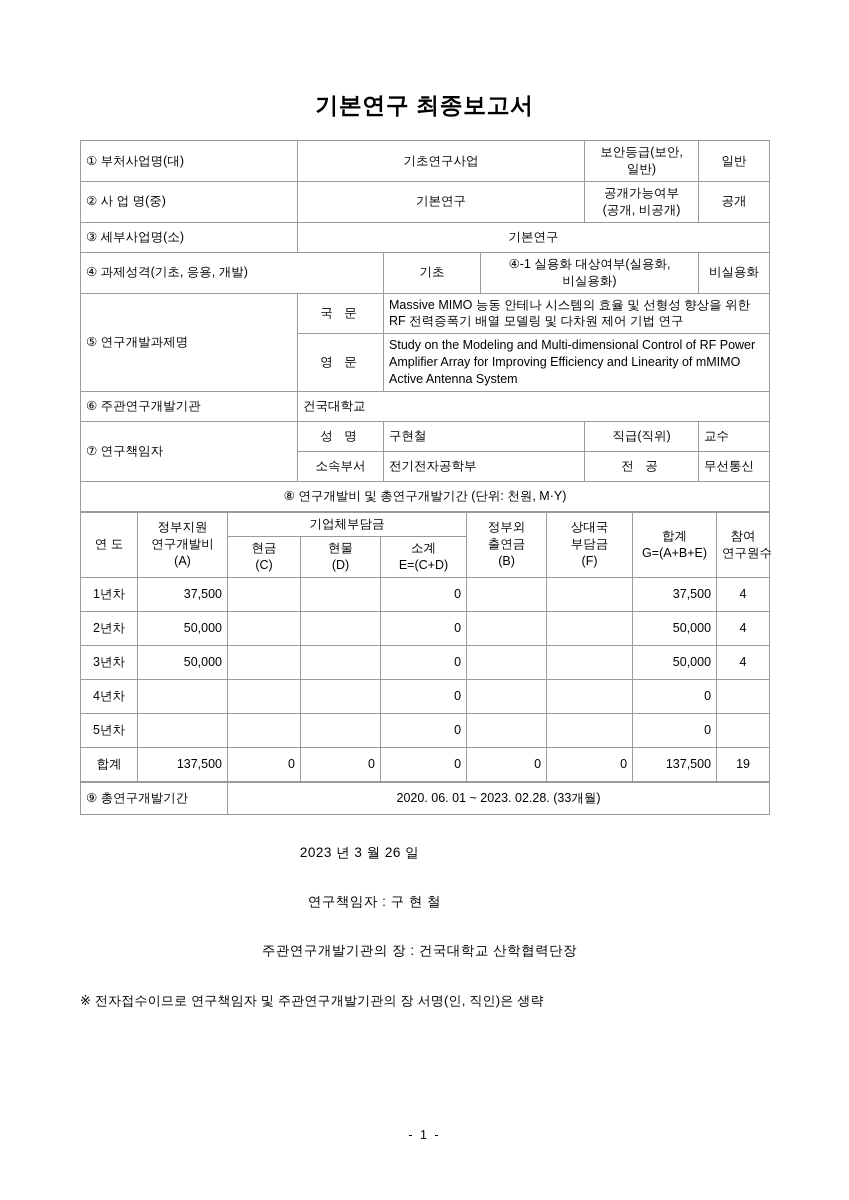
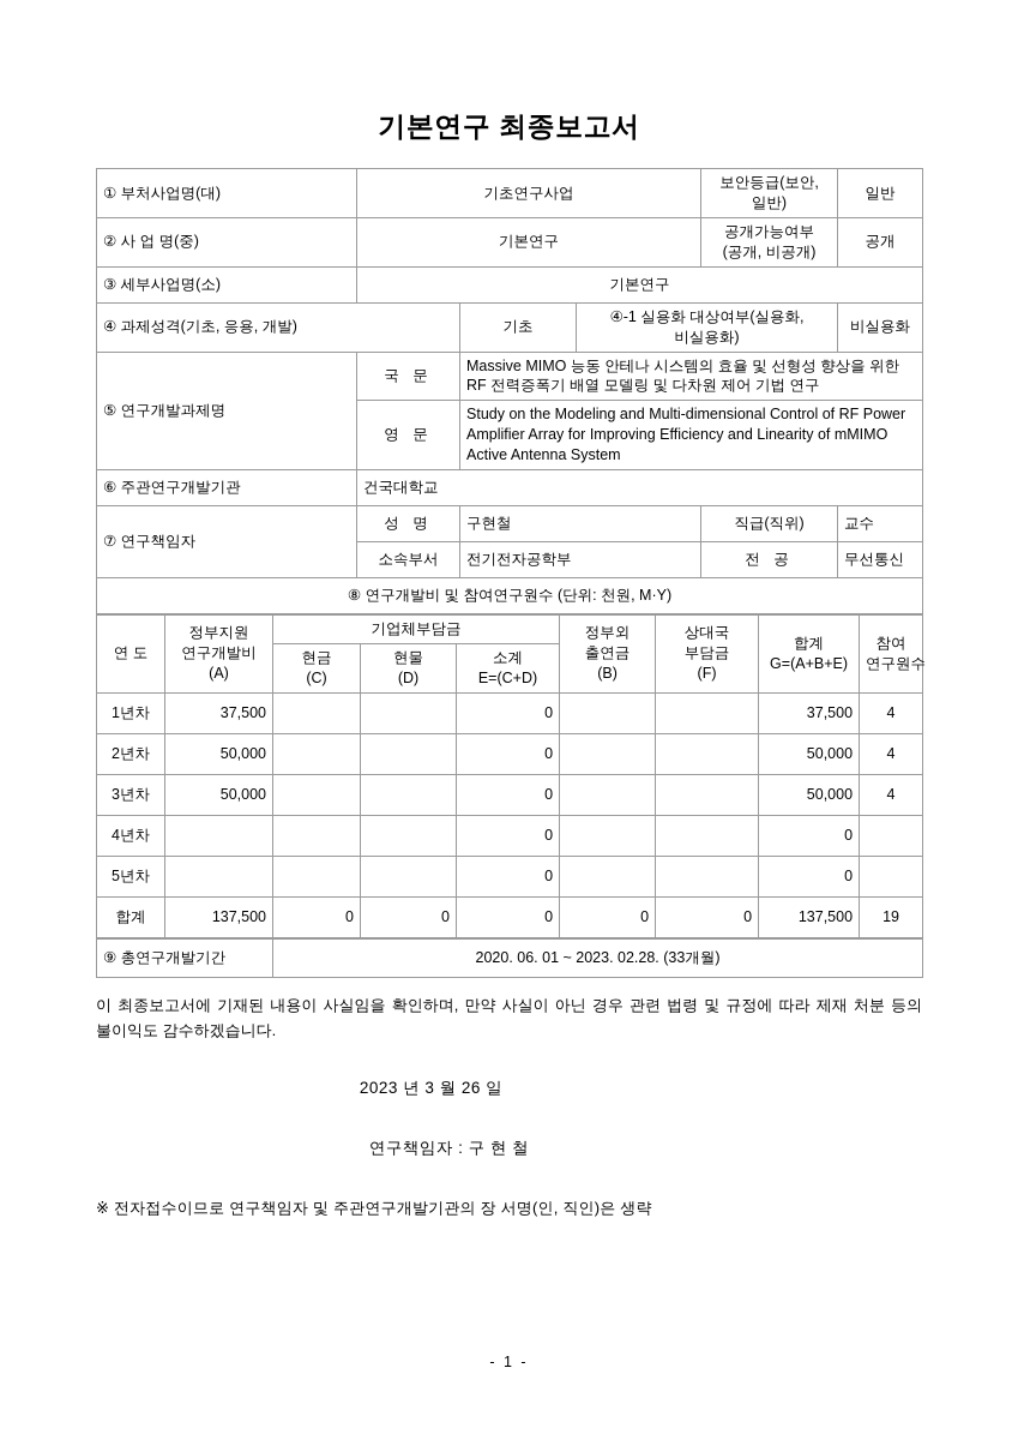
  기본연구 최종보고서
  ① 부처사업명(대)	기초연구사업	보안등급(보안, 일반)	일반
  ② 사 업 명(중)	기본연구	공개가능여부(공개, 비공개)	공개
  ③ 세부사업명(소)	기본연구
  ④ 과제성격(기초, 응용, 개발)	기초	④-1 실용화 대상여부(실용화, 비실용화)	비실용화
  ⑤ 연구개발과제명	국 문	Massive MIMO 능동 안테나 시스템의 효율 및 선형성 향상을 위한 RF 전력증폭기 배열 모델링 및 다차원 제어 기법 연구
  영 문	Study on the Modeling and Multi-dimensional Control of RF Power Amplifier Array for Improving Efficiency and Linearity of mMIMO Active Antenna System
  ⑥ 주관연구개발기관	건국대학교
  ⑦ 연구책임자	성 명	구현철	직급(직위)	교수
  소속부서	전기전자공학부	전 공	무선통신
- ⑧ 연구개발비 및 총연구개발기간 (단위: 천원, M·Y)
+ ⑧ 연구개발비 및 참여연구원수 (단위: 천원, M·Y)
  연 도	정부지원 연구개발비 (A)	기업체부담금	정부외 출연금 (B)	상대국 부담금 (F)	합계 G=(A+B+E)	참여 연구원수
  현금 (C)	현물 (D)	소계 E=(C+D)
  1년차	37,500			0			37,500	4
  2년차	50,000			0			50,000	4
  3년차	50,000			0			50,000	4
  4년차				0			0
  5년차				0			0
  합계	137,500	0	0	0	0	0	137,500	19
  ⑨ 총연구개발기간	2020. 06. 01 ~ 2023. 02.28. (33개월)
+ 이 최종보고서에 기재된 내용이 사실임을 확인하며, 만약 사실이 아닌 경우 관련 법령 및 규정에 따라 제재 처분 등의 불이익도 감수하겠습니다.
  2023 년 3 월 26 일
  연구책임자 : 구 현 철
- 주관연구개발기관의 장 : 건국대학교 산학협력단장
  ※ 전자접수이므로 연구책임자 및 주관연구개발기관의 장 서명(인, 직인)은 생략
  - 1 -
